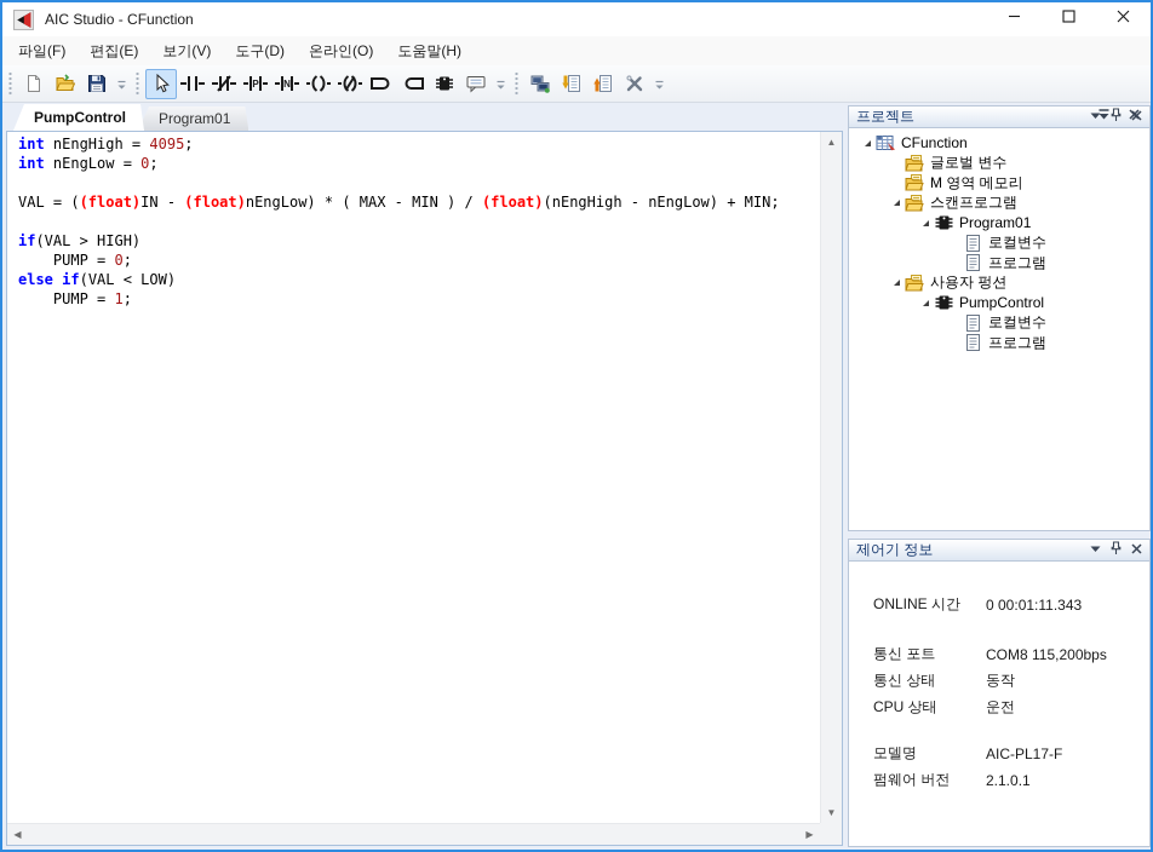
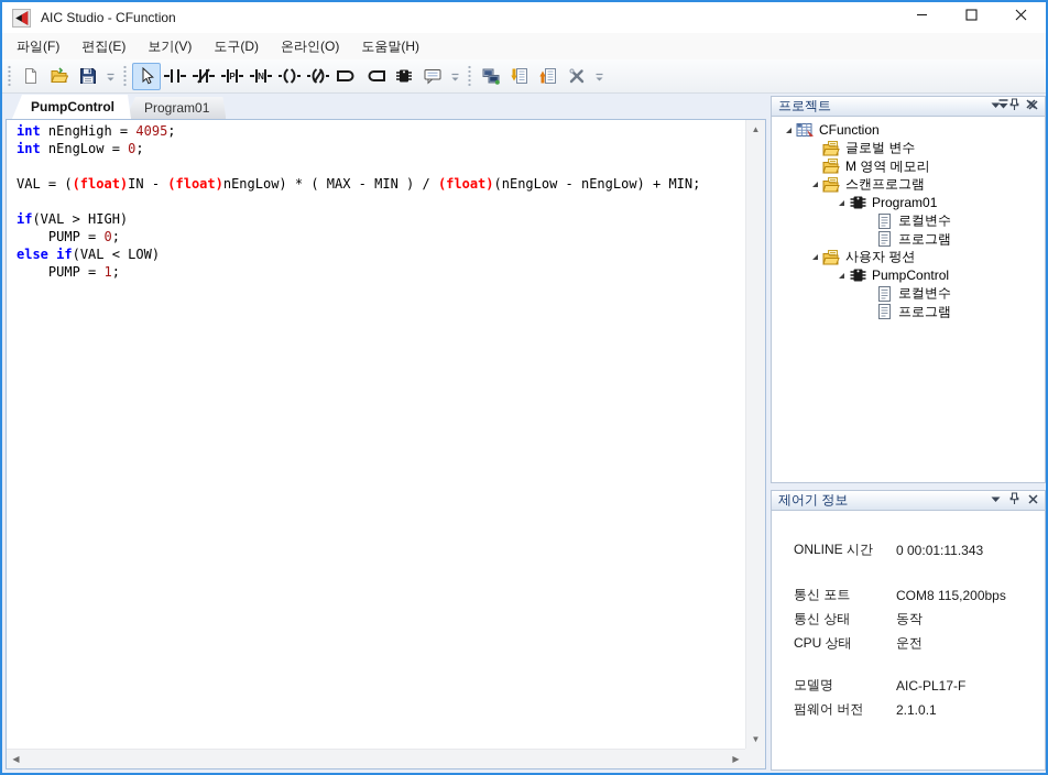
  AIC Studio - CFunction
  파일(F)
  편집(E)
  보기(V)
  도구(D)
  온라인(O)
  도움말(H)
  P
  N
  PumpControl
  Program01
  int nEngHigh = 4095;
  int nEngLow = 0;
- VAL = ((float)IN - (float)nEngLow) * ( MAX - MIN ) / (float)(nEngHigh - nEngLow) + MIN;
+ VAL = ((float)IN - (float)nEngLow) * ( MAX - MIN ) / (float)(nEngLow - nEngLow) + MIN;
  if(VAL > HIGH)
  PUMP = 0;
  else if(VAL < LOW)
  PUMP = 1;
  ▲
  ▼
  ◀
  ▶
  프로젝트
  CFunction
  글로벌 변수
  M 영역 메모리
  스캔프로그램
  Program01
  로컬변수
  프로그램
  사용자 펑션
  PumpControl
  로컬변수
  프로그램
  제어기 정보
  ONLINE 시간
  0 00:01:11.343
  통신 포트
  COM8 115,200bps
  통신 상태
  동작
  CPU 상태
  운전
  모델명
  AIC-PL17-F
  펌웨어 버전
  2.1.0.1
